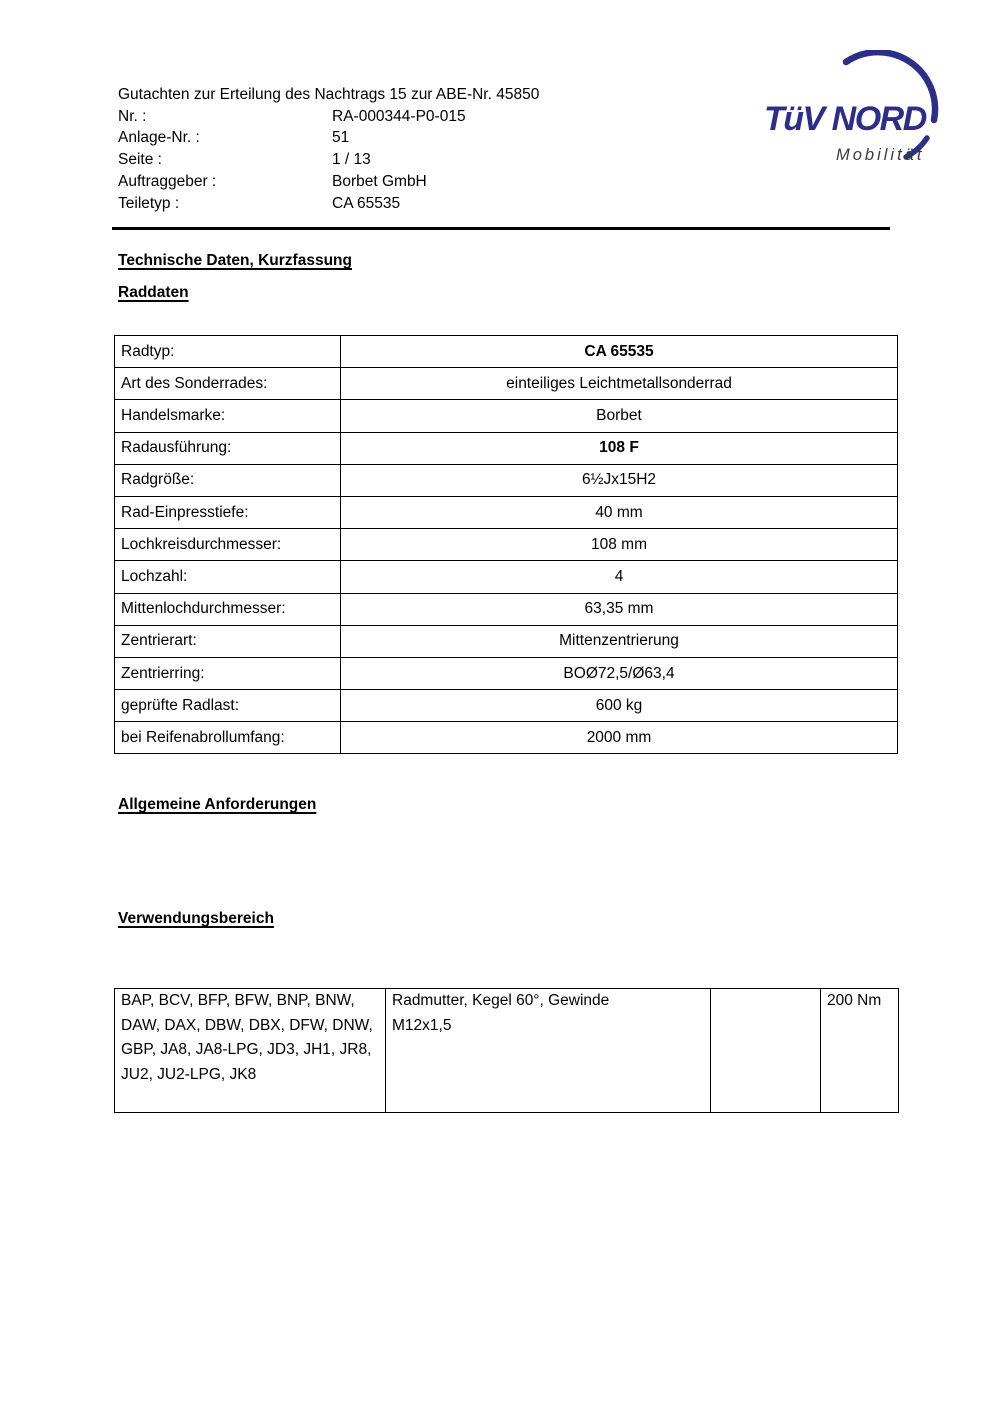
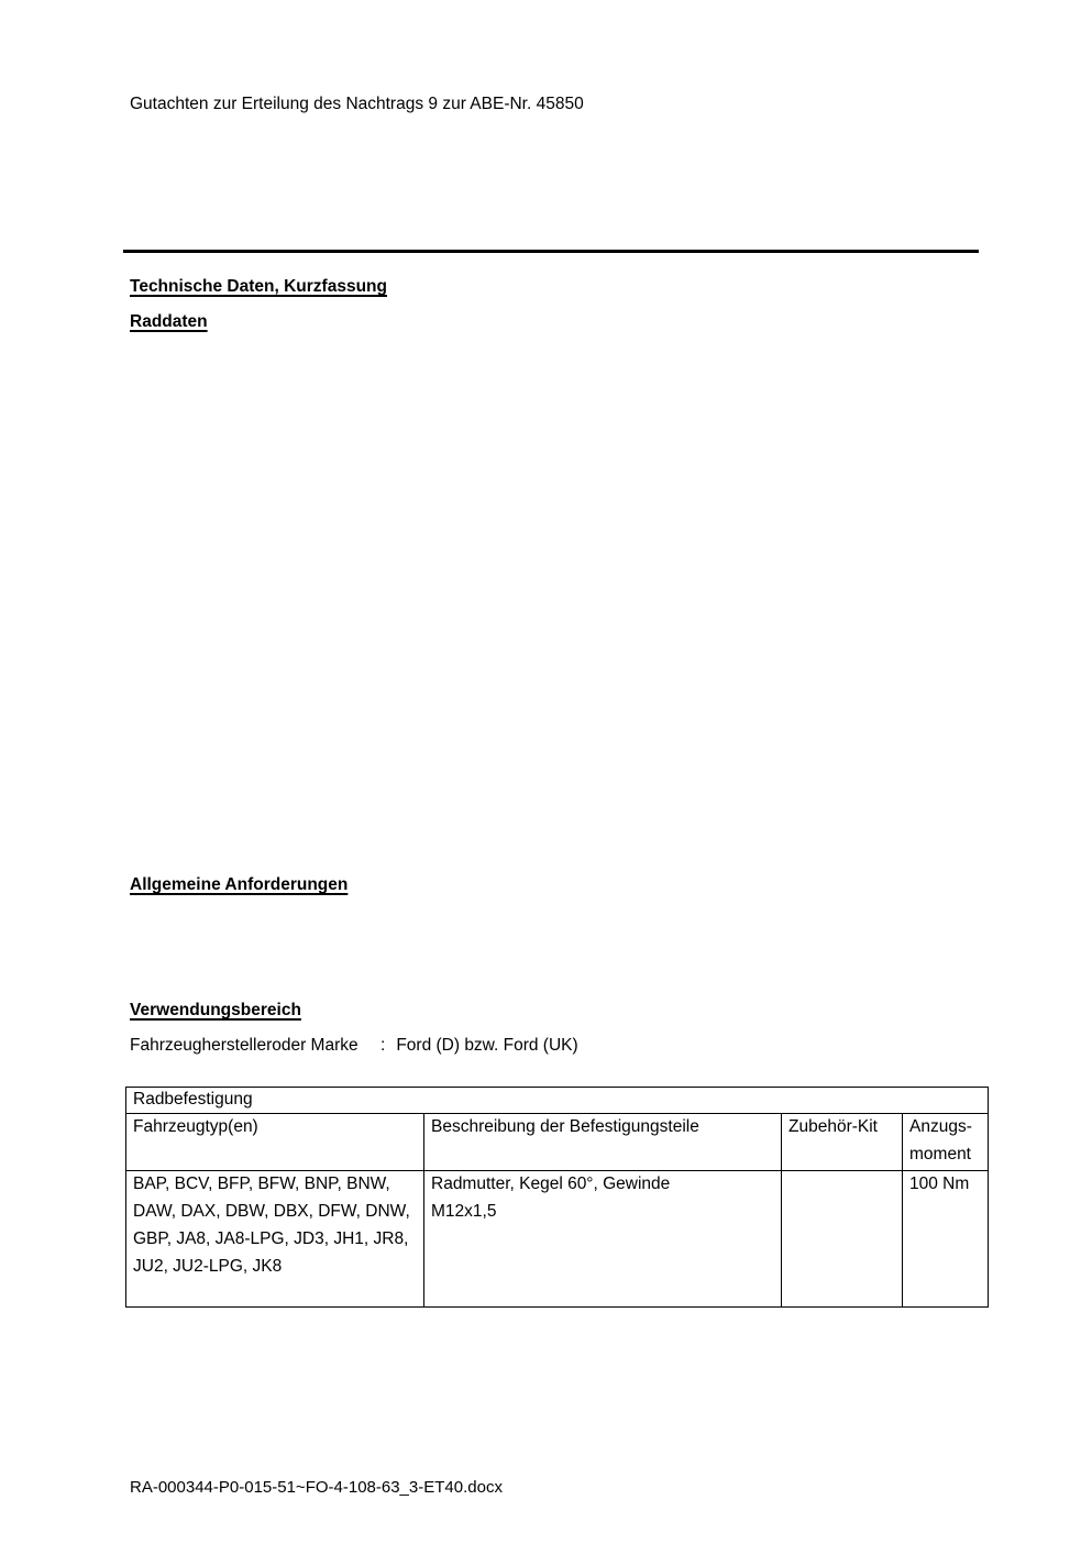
- Gutachten zur Erteilung des Nachtrags 15 zur ABE-Nr. 45850
+ Gutachten zur Erteilung des Nachtrags 9 zur ABE-Nr. 45850
- Nr. :
- RA-000344-P0-015
- Anlage-Nr. :
- 51
- Seite :
- 1 / 13
- Auftraggeber :
- Borbet GmbH
- Teiletyp :
- CA 65535
- TüV NORD
- Mobilität
  Technische Daten, Kurzfassung
  Raddaten
- Radtyp:	CA 65535
- Art des Sonderrades:	einteiliges Leichtmetallsonderrad
- Handelsmarke:	Borbet
- Radausführung:	108 F
- Radgröße:	6½Jx15H2
- Rad-Einpresstiefe:	40 mm
- Lochkreisdurchmesser:	108 mm
- Lochzahl:	4
- Mittenlochdurchmesser:	63,35 mm
- Zentrierart:	Mittenzentrierung
- Zentrierring:	BOØ72,5/Ø63,4
- geprüfte Radlast:	600 kg
- bei Reifenabrollumfang:	2000 mm
  Allgemeine Anforderungen
  Verwendungsbereich
+ Fahrzeugherstelleroder Marke : Ford (D) bzw. Ford (UK)
+ Radbefestigung
+ Fahrzeugtyp(en)	Beschreibung der Befestigungsteile	Zubehör-Kit	Anzugs-moment
- BAP, BCV, BFP, BFW, BNP, BNW, DAW, DAX, DBW, DBX, DFW, DNW, GBP, JA8, JA8-LPG, JD3, JH1, JR8, JU2, JU2-LPG, JK8	Radmutter, Kegel 60°, Gewinde M12x1,5		200 Nm
+ BAP, BCV, BFP, BFW, BNP, BNW, DAW, DAX, DBW, DBX, DFW, DNW, GBP, JA8, JA8-LPG, JD3, JH1, JR8, JU2, JU2-LPG, JK8	Radmutter, Kegel 60°, Gewinde M12x1,5		100 Nm
+ RA-000344-P0-015-51~FO-4-108-63_3-ET40.docx
